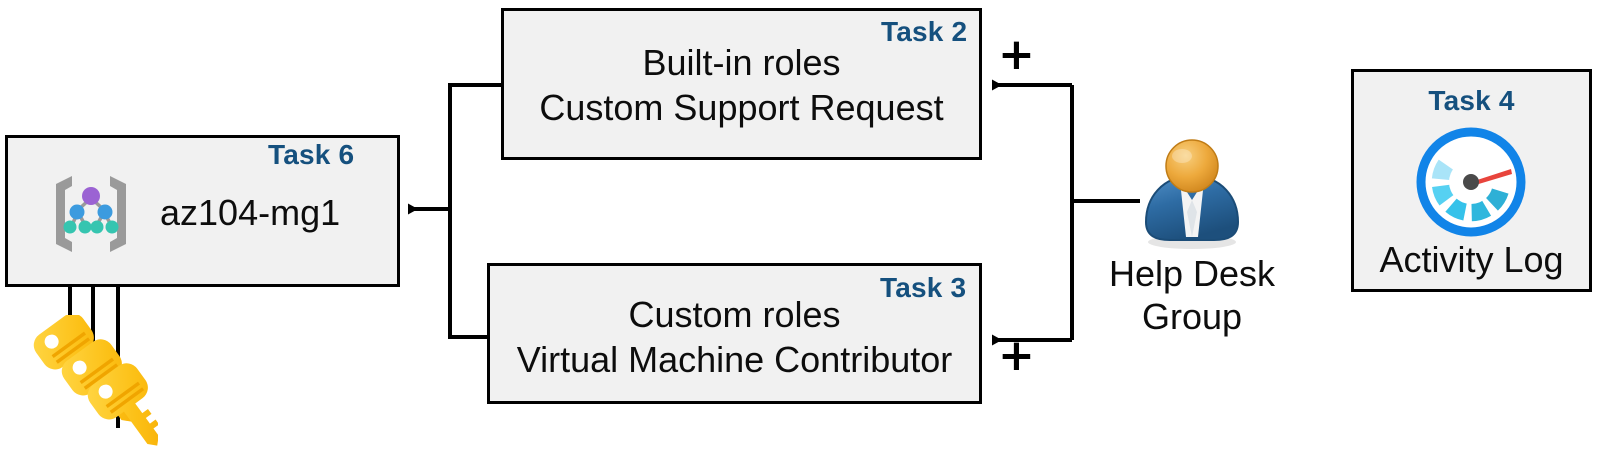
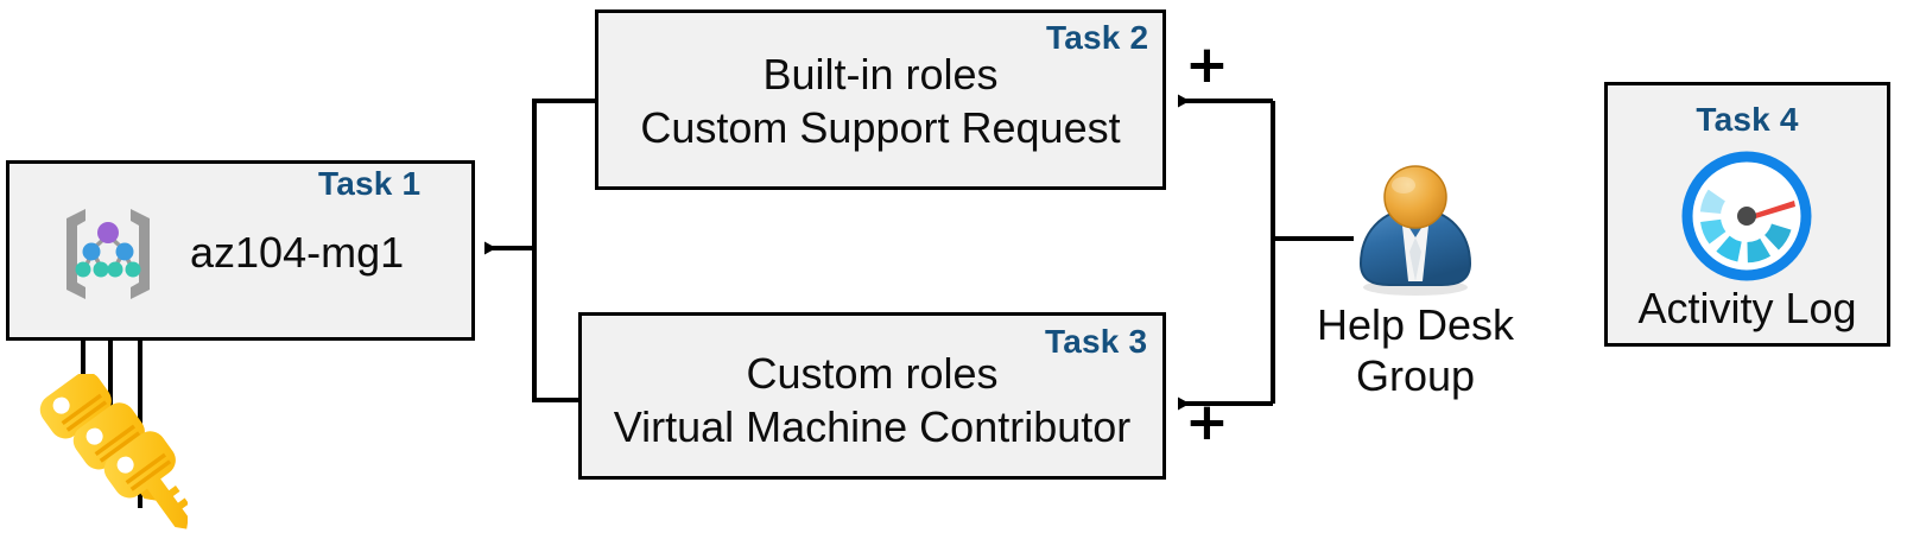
- Task 6
+ Task 1
  az104-mg1
  Task 2
  Built-in roles
  Custom Support Request
  +
  Task 3
  Custom roles
  Virtual Machine Contributor
  +
  Help Desk
  Group
  Task 4
  Activity Log
